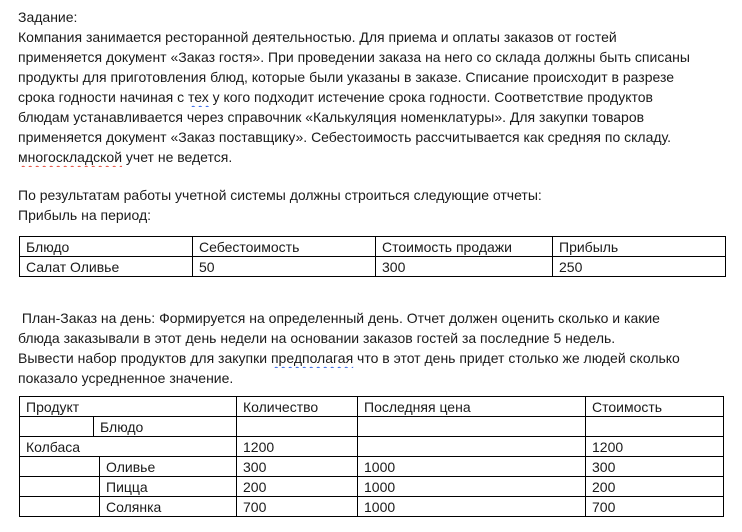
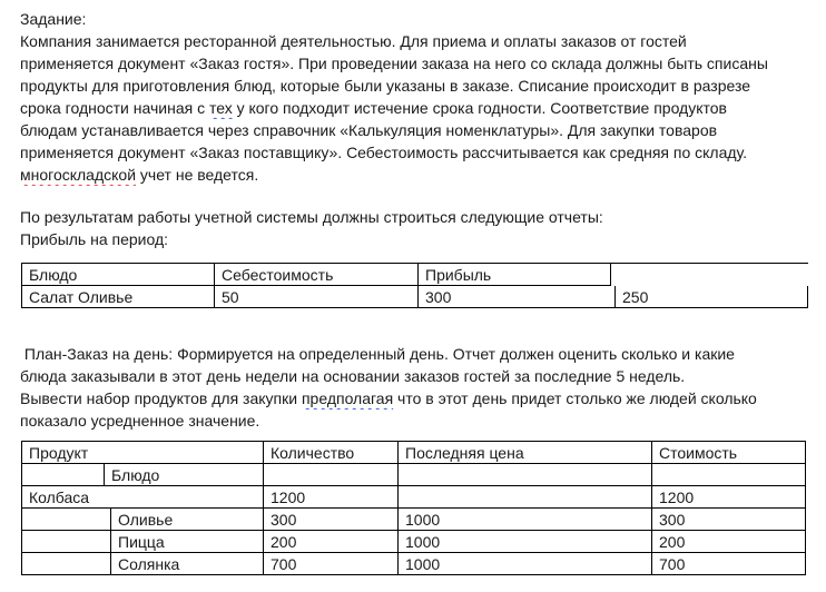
  Задание:
  Компания занимается ресторанной деятельностью. Для приема и оплаты заказов от гостей
  применяется документ «Заказ гостя». При проведении заказа на него со склада должны быть списаны
  продукты для приготовления блюд, которые были указаны в заказе. Списание происходит в разрезе
  срока годности начиная с тех у кого подходит истечение срока годности. Соответствие продуктов
  блюдам устанавливается через справочник «Калькуляция номенклатуры». Для закупки товаров
  применяется документ «Заказ поставщику». Себестоимость рассчитывается как средняя по складу.
  многоскладской учет не ведется.
  По результатам работы учетной системы должны строиться следующие отчеты:
  Прибыль на период:
  Блюдо
  Себестоимость
- Стоимость продажи
  Прибыль
  Салат Оливье
  50
  300
  250
  План-Заказ на день: Формируется на определенный день. Отчет должен оценить сколько и какие
  блюда заказывали в этот день недели на основании заказов гостей за последние 5 недель.
  Вывести набор продуктов для закупки предполагая что в этот день придет столько же людей сколько
  показало усредненное значение.
  Продукт
  Количество
  Последняя цена
  Стоимость
  Блюдо
  Колбаса
  1200
  1200
  Оливье
  300
  1000
  300
  Пицца
  200
  1000
  200
  Солянка
  700
  1000
  700
